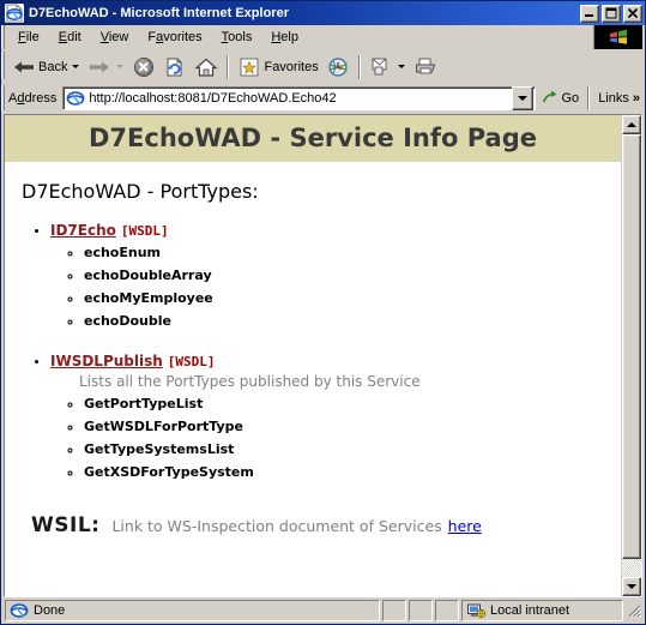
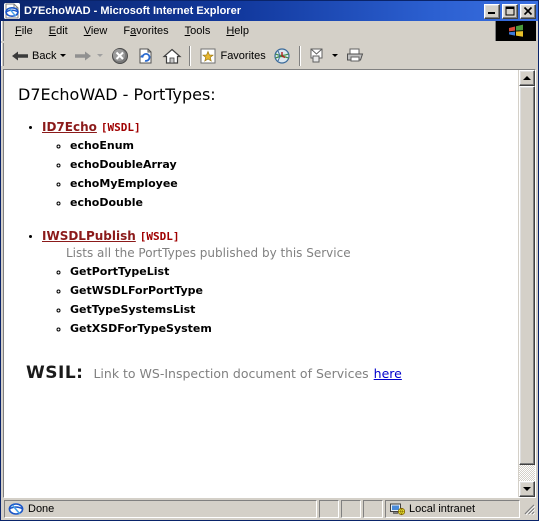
  D7EchoWAD - Microsoft Internet Explorer
  File
  Edit
  View
  Favorites
  Tools
  Help
  Back
  Favorites
- Address
- http://localhost:8081/D7EchoWAD.Echo42
- Go
- Links
- »
- D7EchoWAD - Service Info Page
  D7EchoWAD - PortTypes:
  ID7Echo [WSDL]
  echoEnum
  echoDoubleArray
  echoMyEmployee
  echoDouble
  IWSDLPublish [WSDL]
  Lists all the PortTypes published by this Service
  GetPortTypeList
  GetWSDLForPortType
  GetTypeSystemsList
  GetXSDForTypeSystem
  WSIL:
  Link to WS-Inspection document of Services
  here
  Done
  Local intranet
